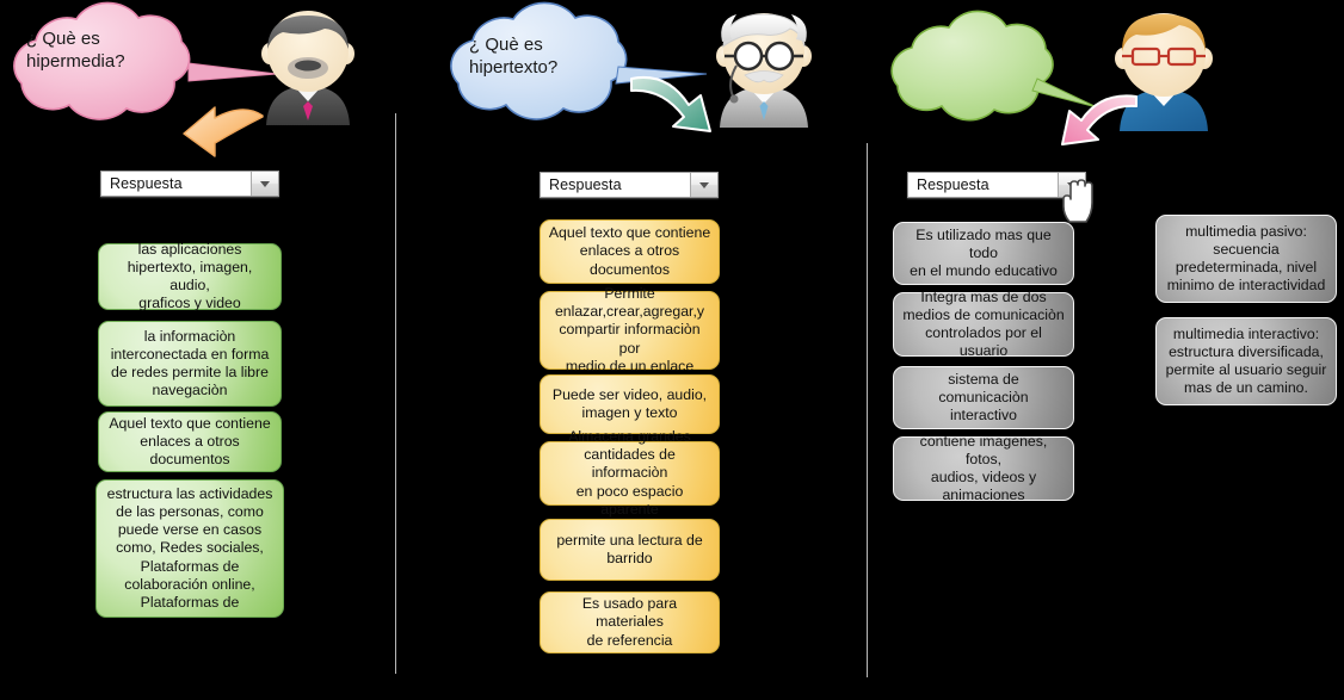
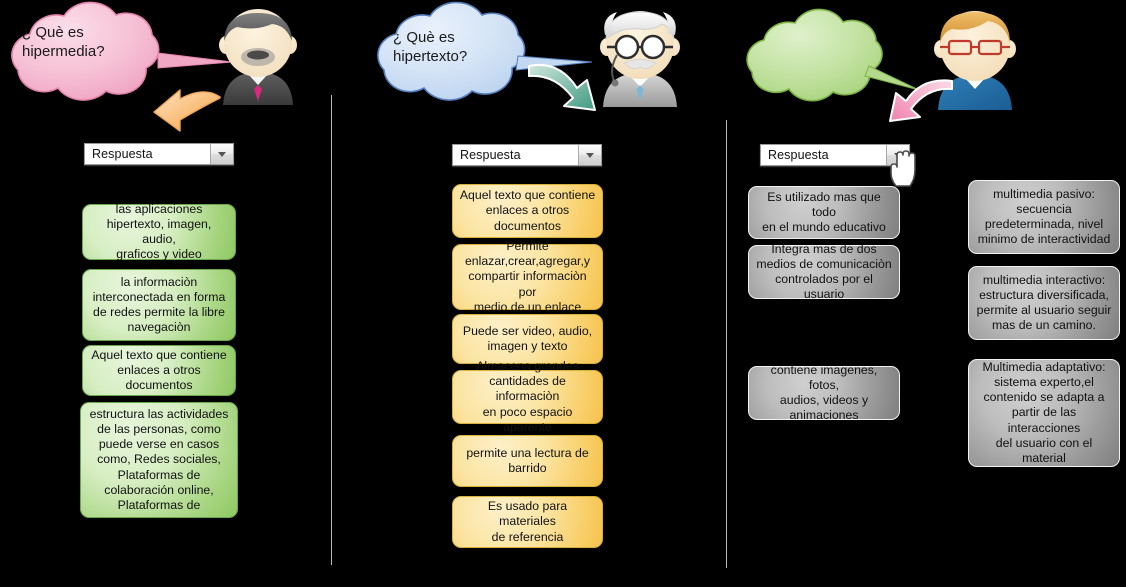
  ¿ Què es
  hipermedia?
  Respuesta
  las aplicaciones
  hipertexto, imagen, audio,
  graficos y video
  la informaciòn
  interconectada en forma
  de redes permite la libre
  navegaciòn
  Aquel texto que contiene
  enlaces a otros
  documentos
  estructura las actividades
  de las personas, como
  puede verse en casos
  como, Redes sociales,
  Plataformas de
  colaboración online,
  Plataformas de
  ¿ Què es
  hipertexto?
  Respuesta
  Aquel texto que contiene
  enlaces a otros
  documentos
  Permite
  enlazar,crear,agregar,y
  compartir informaciòn por
  medio de un enlace
  Puede ser video, audio,
  imagen y texto
  Almacena grandes
  cantidades de informaciòn
  en poco espacio aparente
  permite una lectura de
  barrido
  Es usado para materiales
  de referencia
  Respuesta
  Es utilizado mas que todo
  en el mundo educativo
  Integra mas de dos
  medios de comunicaciòn
  controlados por el usuario
- sistema de comunicaciòn
- interactivo
  contiene imagenes, fotos,
  audios, videos y
  animaciones
  multimedia pasivo:
  secuencia
  predeterminada, nivel
  minimo de interactividad
  multimedia interactivo:
  estructura diversificada,
  permite al usuario seguir
  mas de un camino.
+ Multimedia adaptativo:
+ sistema experto,el
+ contenido se adapta a
+ partir de las interacciones
+ del usuario con el
+ material
